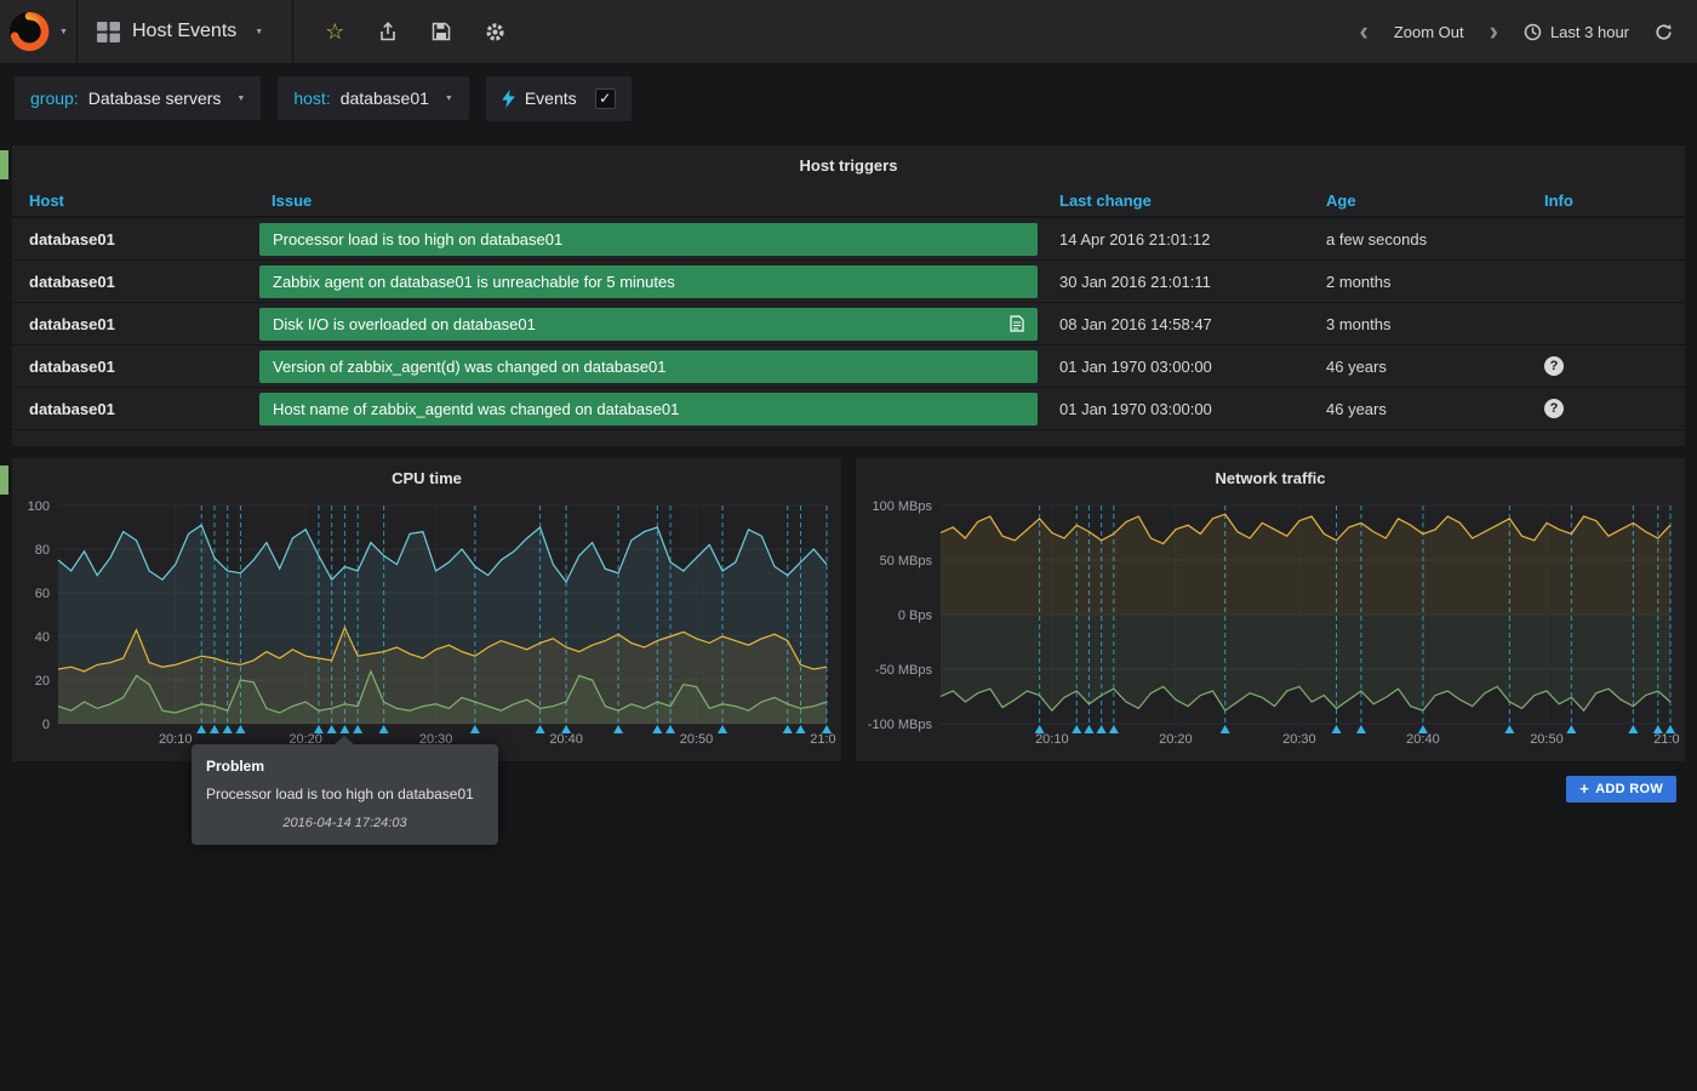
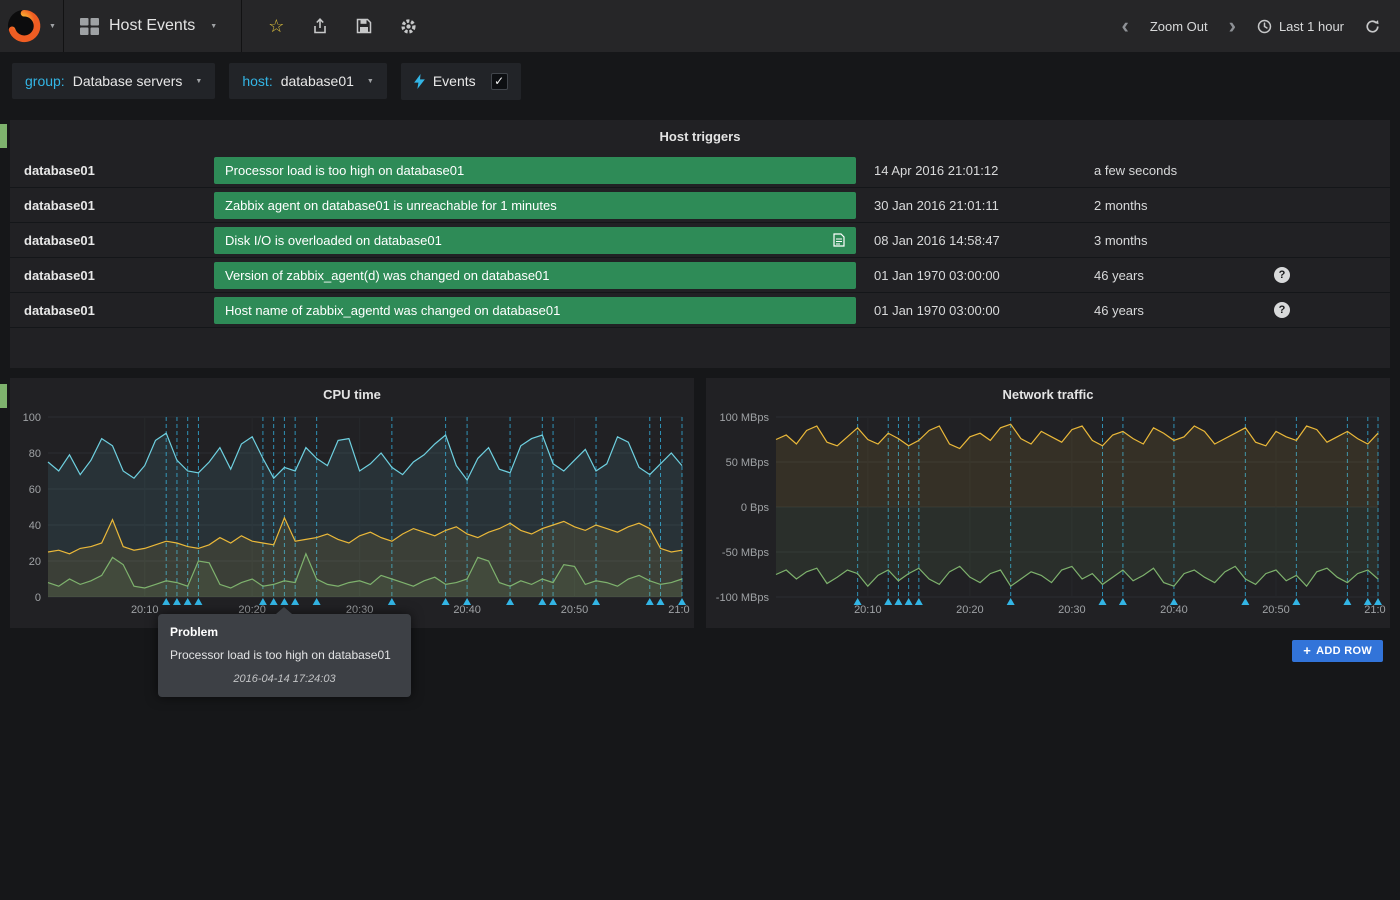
  Host Events
  ☆
  ‹
  Zoom Out
  ›
- Last 3 hour
+ Last 1 hour
  group:
  Database servers
  host:
  database01
  Events
  ✓
  Host triggers
- Host
- Issue
- Last change
- Age
- Info
  database01
  Processor load is too high on database01
  14 Apr 2016 21:01:12
  a few seconds
  database01
- Zabbix agent on database01 is unreachable for 5 minutes
+ Zabbix agent on database01 is unreachable for 1 minutes
  30 Jan 2016 21:01:11
  2 months
  database01
  Disk I/O is overloaded on database01
  08 Jan 2016 14:58:47
  3 months
  database01
  Version of zabbix_agent(d) was changed on database01
  01 Jan 1970 03:00:00
  46 years
  ?
  database01
  Host name of zabbix_agentd was changed on database01
  01 Jan 1970 03:00:00
  46 years
  ?
  CPU time
  0
  20
  40
  60
  80
  100
  20:10
  20:20
  20:30
  20:40
  20:50
  21:0
  Network traffic
  100 MBps
  50 MBps
  0 Bps
  -50 MBps
  -100 MBps
  20:10
  20:20
  20:30
  20:40
  20:50
  21:0
  Problem
  Processor load is too high on database01
  2016-04-14 17:24:03
  +
  ADD ROW
